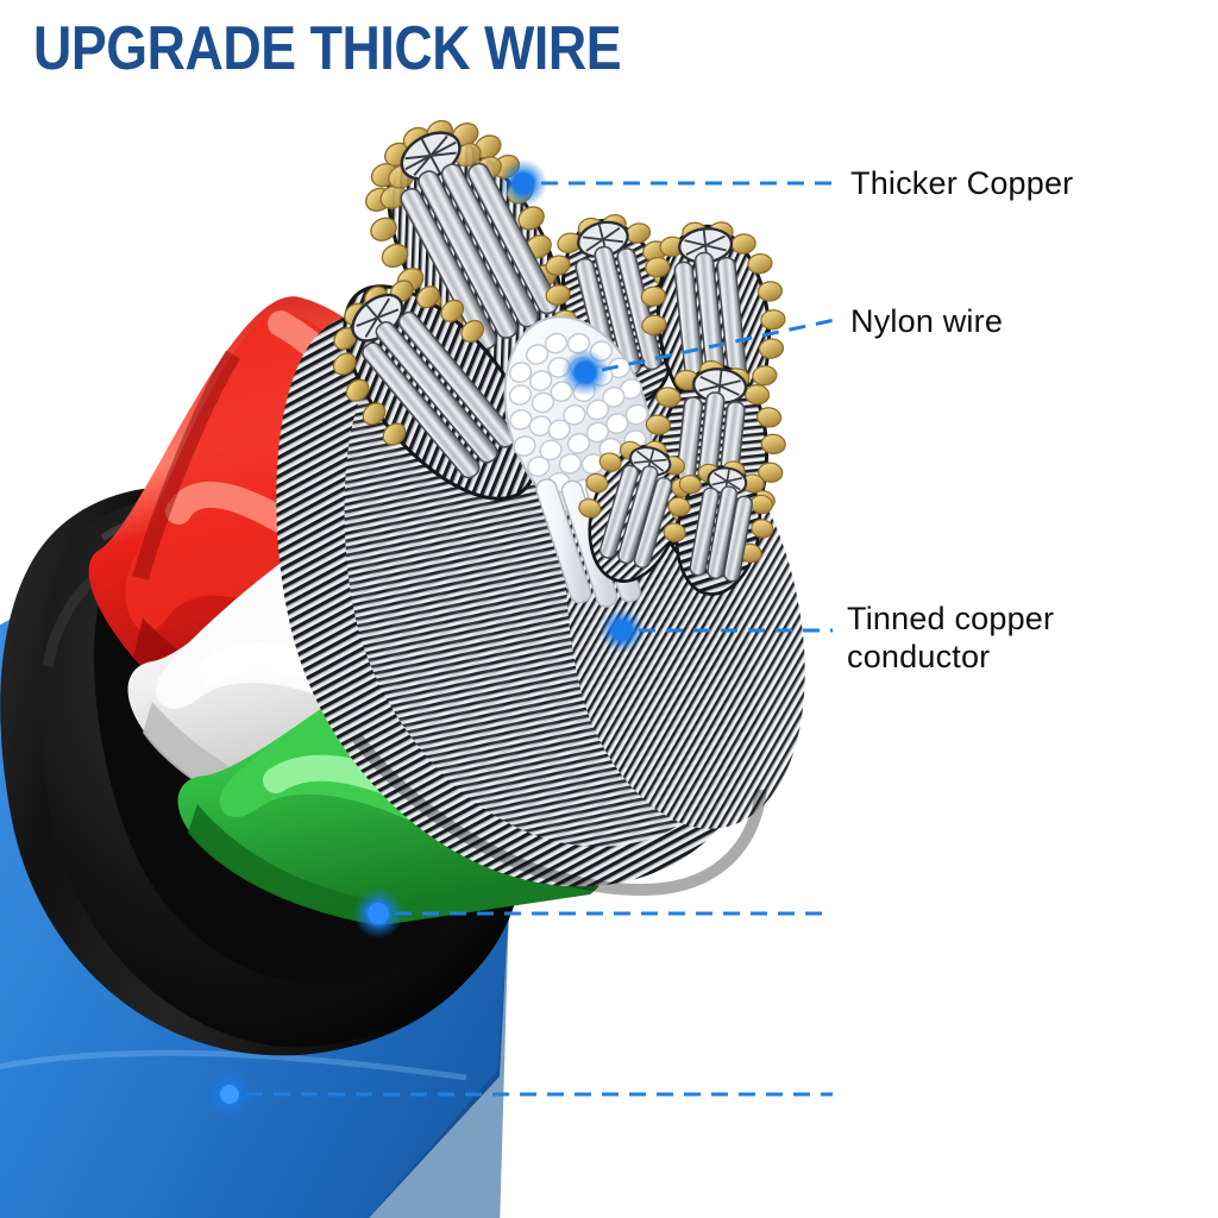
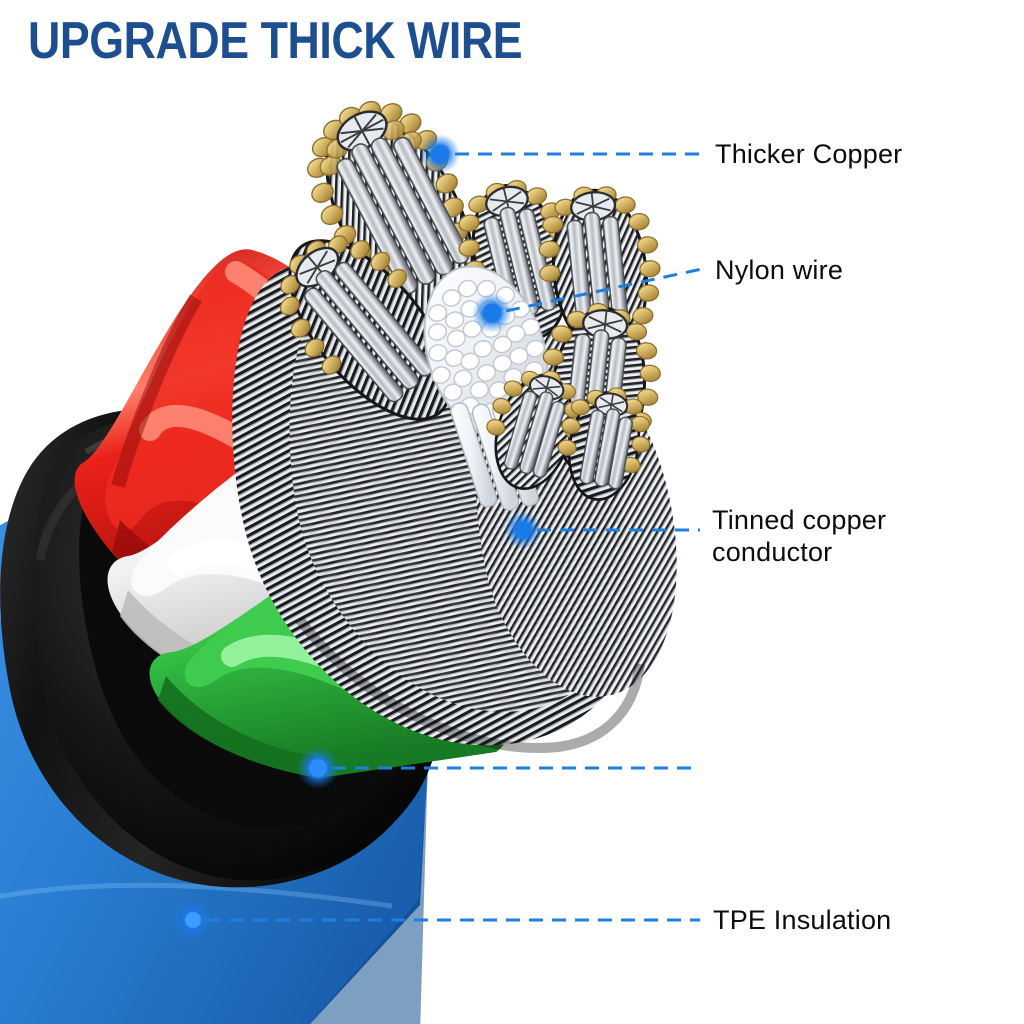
  UPGRADE THICK WIRE
  Thicker Copper
  Nylon wire
  Tinned copper
  conductor
+ TPE Insulation
